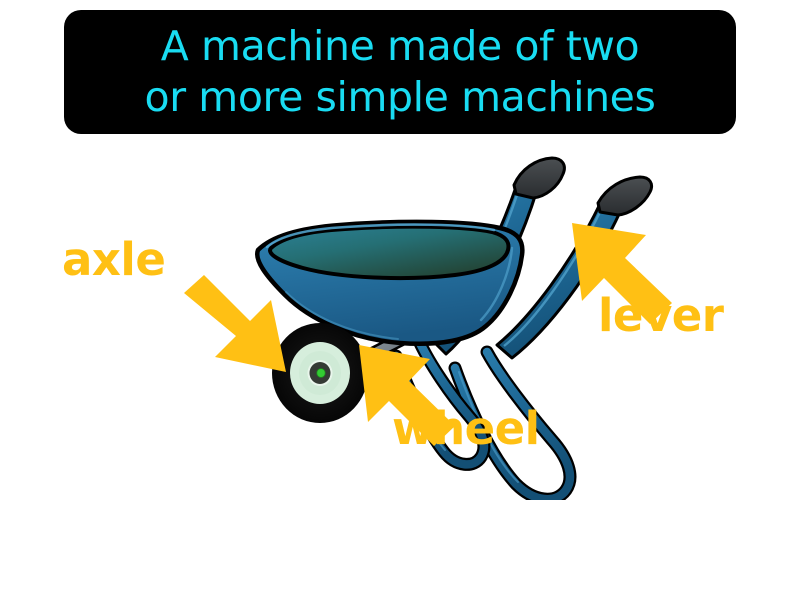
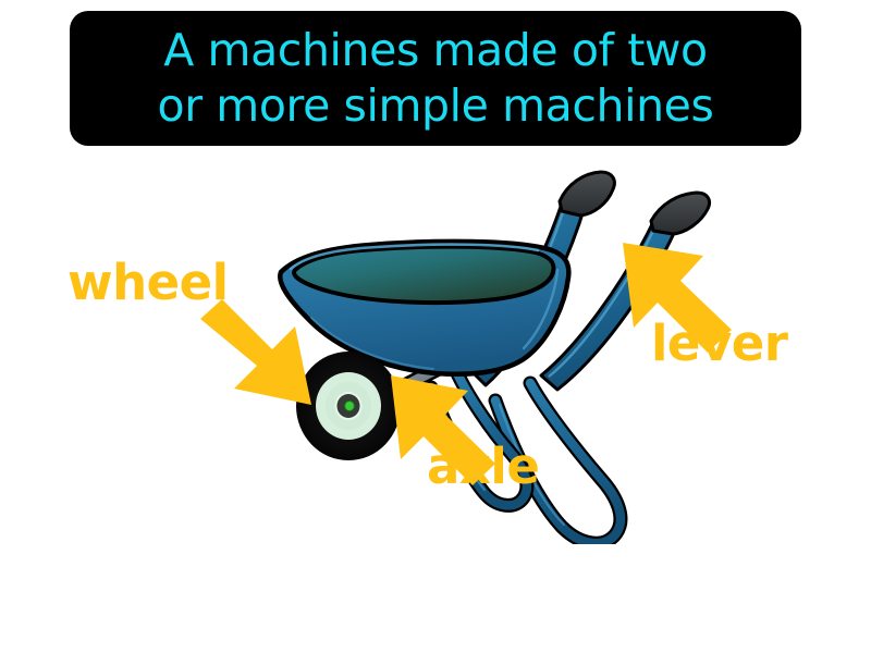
- A machine made of two
+ A machines made of two
  or more simple machines
- axle
+ wheel
  lever
- wheel
+ axle
